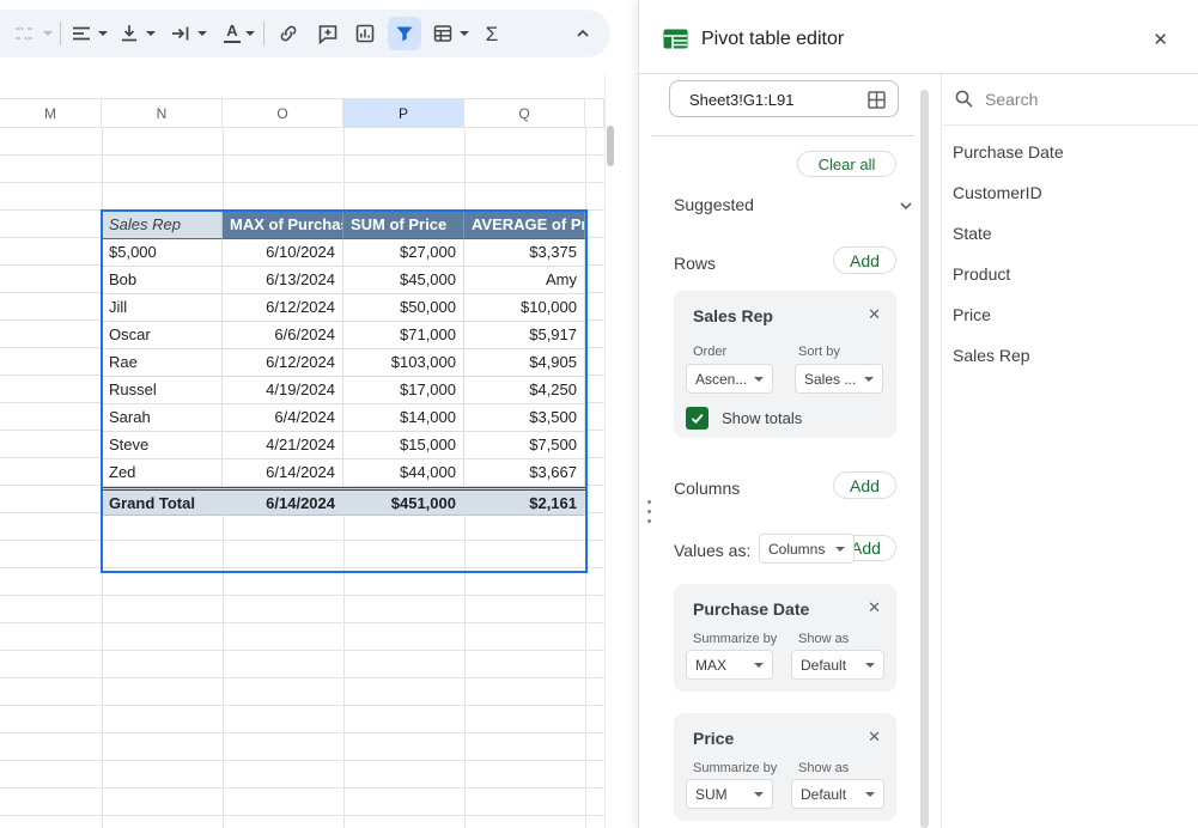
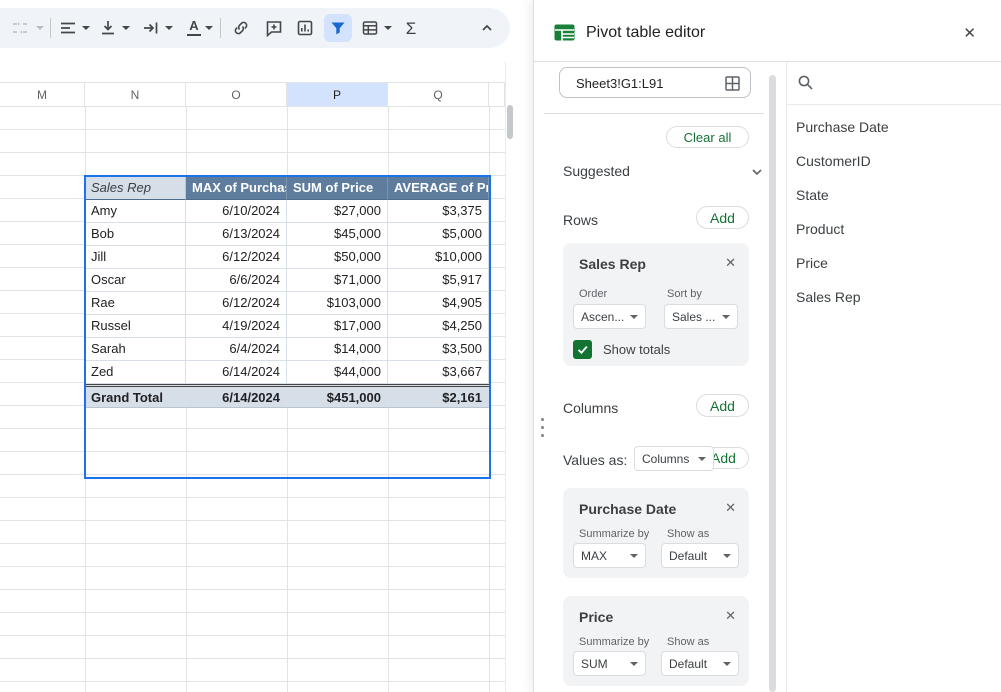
  A
  Σ
  M
  N
  O
  P
  Q
  Sales Rep
  MAX of Purcha
  SUM of Price
  AVERAGE of Pr
- $5,000
+ Amy
  6/10/2024
  $27,000
  $3,375
  Bob
  6/13/2024
  $45,000
- Amy
+ $5,000
  Jill
  6/12/2024
  $50,000
  $10,000
  Oscar
  6/6/2024
  $71,000
  $5,917
  Rae
  6/12/2024
  $103,000
  $4,905
  Russel
  4/19/2024
  $17,000
  $4,250
  Sarah
  6/4/2024
  $14,000
  $3,500
- Steve
- 4/21/2024
- $15,000
- $7,500
  Zed
  6/14/2024
  $44,000
  $3,667
  Grand Total
  6/14/2024
  $451,000
  $2,161
  Pivot table editor
  ✕
  Sheet3!G1:L91
  Clear all
  Suggested
  Rows
  Add
  Sales Rep
  ✕
  Order
  Sort by
  Ascen...
  Sales ...
  Show totals
  Columns
  Add
  Values as:
  Add
  Columns
  Purchase Date
  ✕
  Summarize by
  Show as
  MAX
  Default
  Price
  ✕
  Summarize by
  Show as
  SUM
  Default
- Search
  Purchase Date
  CustomerID
  State
  Product
  Price
  Sales Rep
